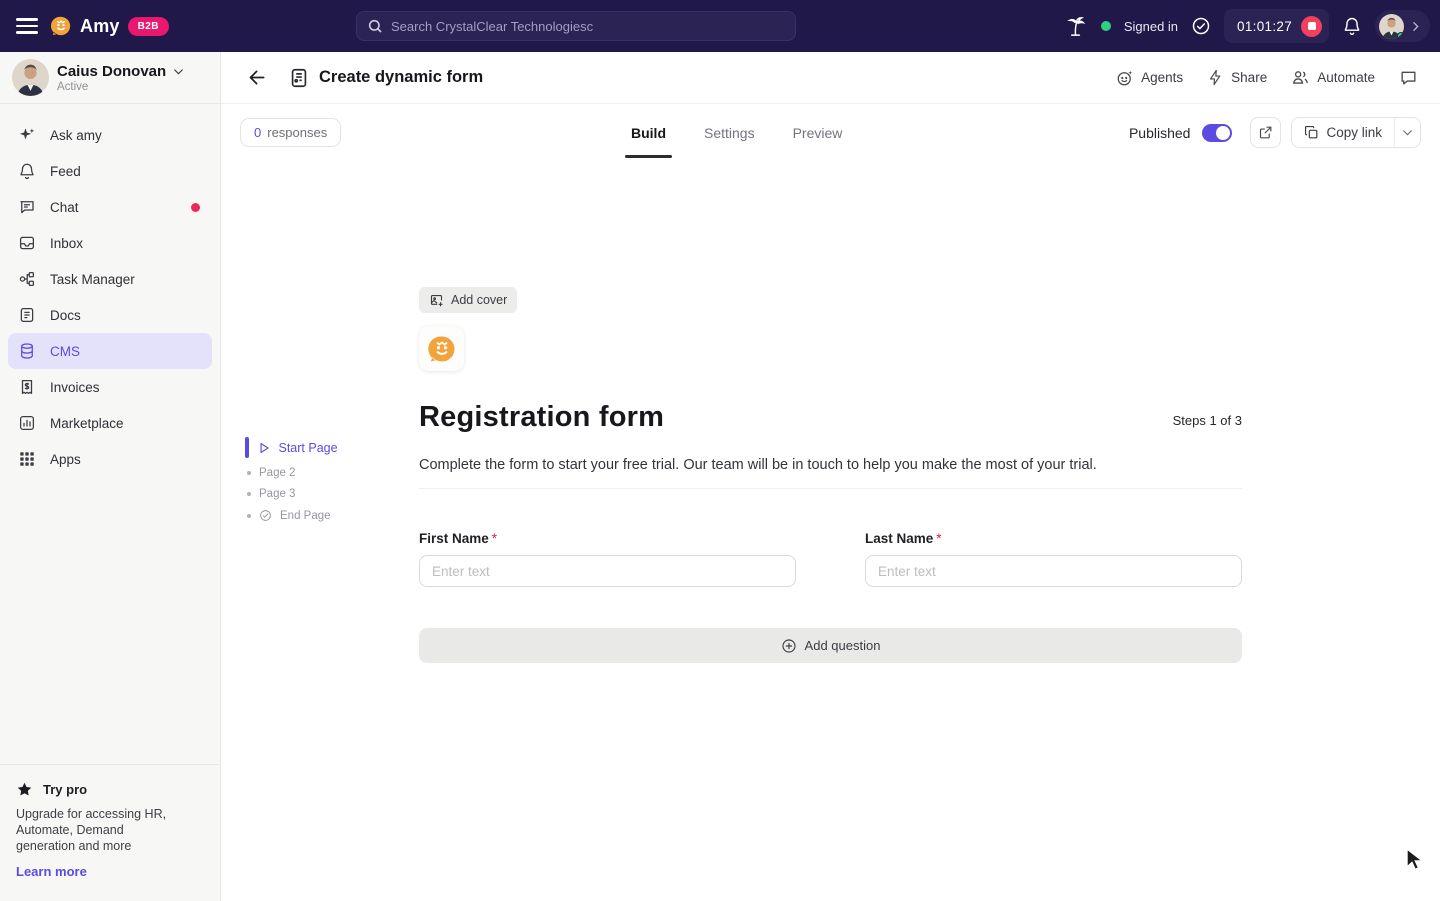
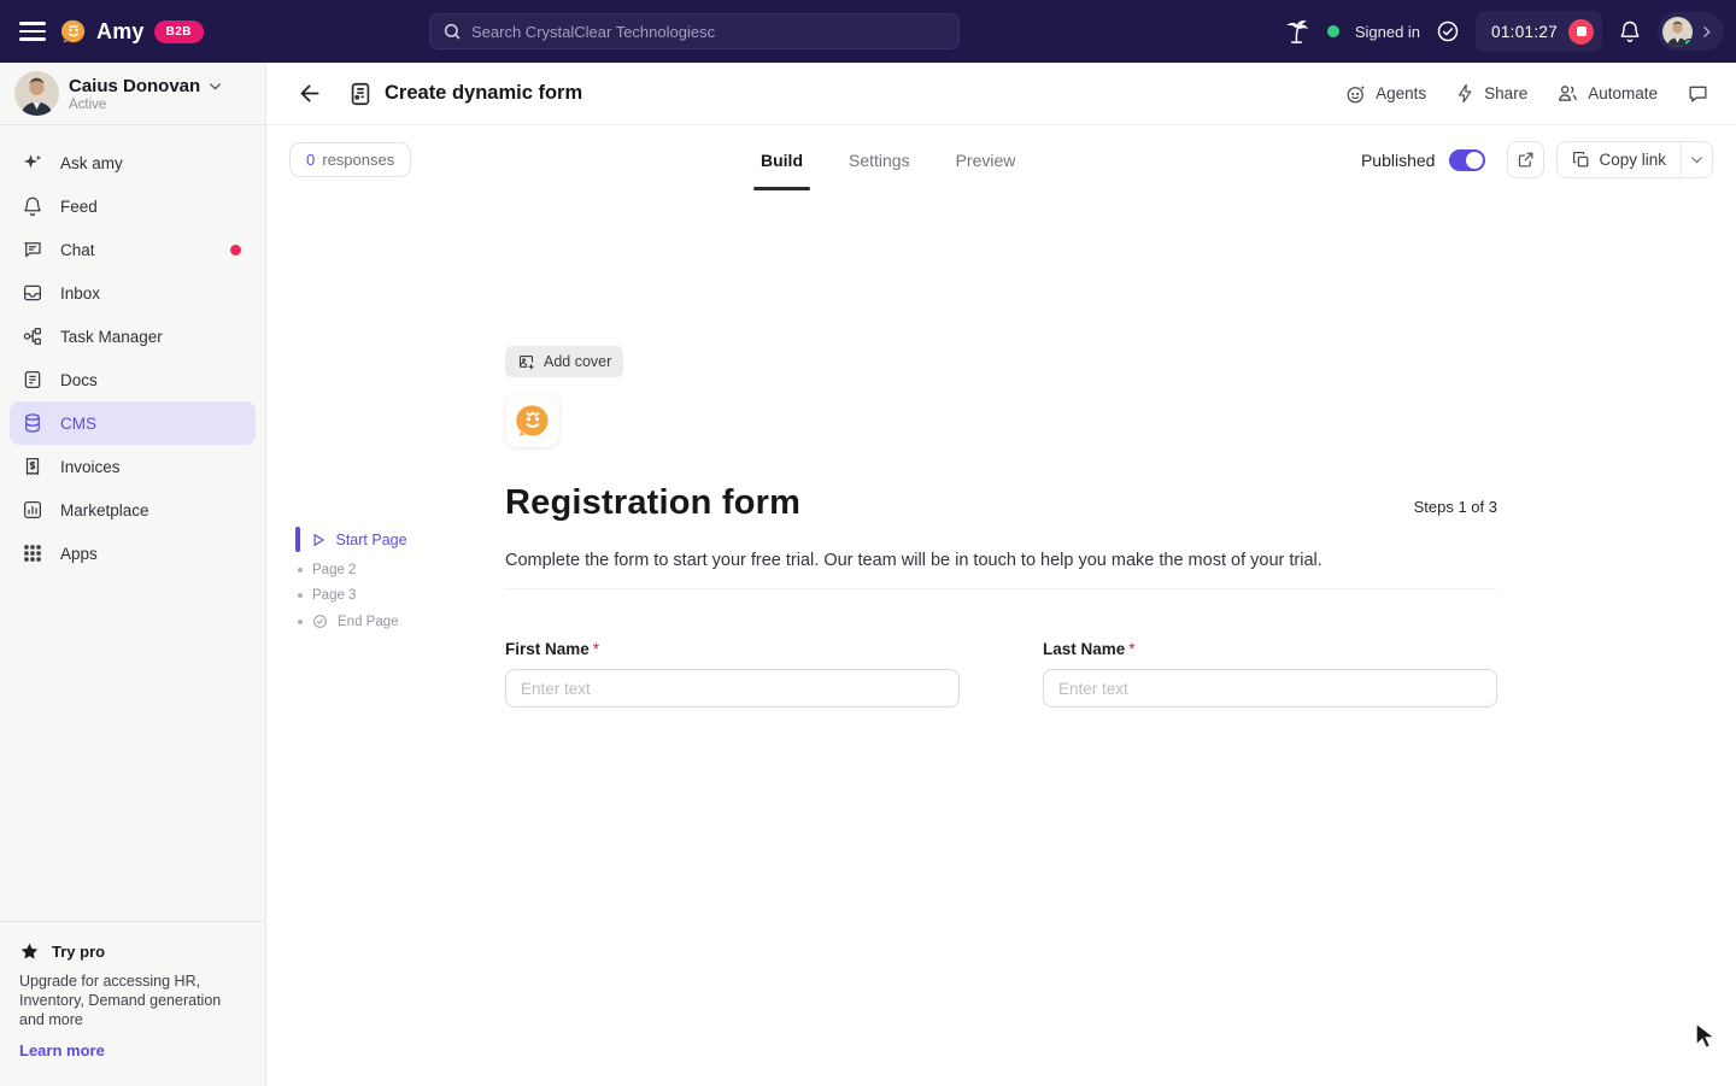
  Amy
  B2B
  Search CrystalClear Technologiesc
  Signed in
  01:01:27
  Caius Donovan
  Active
  Ask amy
  Feed
  Chat
  Inbox
  Task Manager
  Docs
  CMS
  Invoices
  Marketplace
  Apps
  Try pro
- Upgrade for accessing HR, Automate, Demand generation and more
+ Upgrade for accessing HR, Inventory, Demand generation and more
  Learn more
  Create dynamic form
  Agents
  Share
  Automate
  0
  responses
  Build
  Settings
  Preview
  Published
  Copy link
  Start Page
  Page 2
  Page 3
  End Page
  Add cover
  Registration form
  Steps 1 of 3
  Complete the form to start your free trial. Our team will be in touch to help you make the most of your trial.
  First Name *
  Enter text
  Last Name *
  Enter text
- Add question
